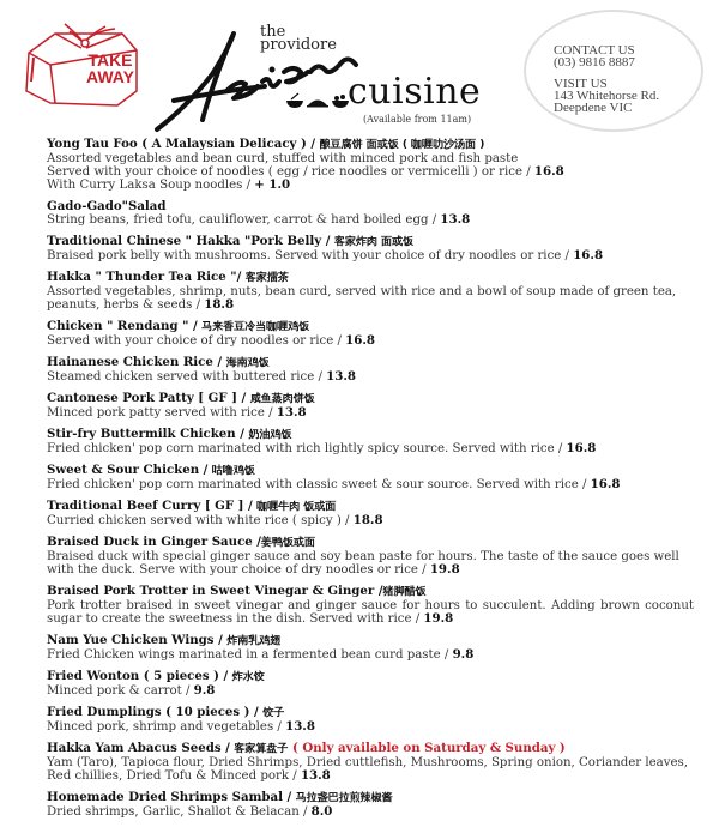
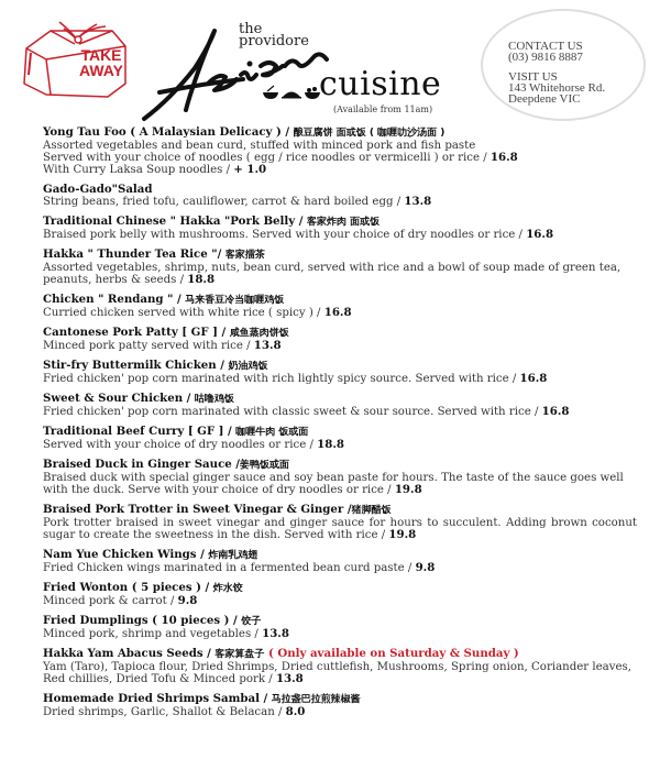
  TAKE
  AWAY
  the
  providore
  cuisine
  (Available from 11am)
  CONTACT US
  (03) 9816 8887
  VISIT US
  143 Whitehorse Rd.
  Deepdene VIC
  Yong Tau Foo ( A Malaysian Delicacy ) / 酿豆腐饼 面或饭 ( 咖喱叻沙汤面 )
  Assorted vegetables and bean curd, stuffed with minced pork and fish paste
  Served with your choice of noodles ( egg / rice noodles or vermicelli ) or rice / 16.8
  With Curry Laksa Soup noodles / + 1.0
  Gado-Gado"Salad
  String beans, fried tofu, cauliflower, carrot & hard boiled egg / 13.8
  Traditional Chinese " Hakka "Pork Belly / 客家炸肉 面或饭
  Braised pork belly with mushrooms. Served with your choice of dry noodles or rice / 16.8
  Hakka " Thunder Tea Rice "/ 客家擂茶
  Assorted vegetables, shrimp, nuts, bean curd, served with rice and a bowl of soup made of green tea, peanuts, herbs & seeds / 18.8
  Chicken " Rendang " / 马来香豆冷当咖喱鸡饭
- Served with your choice of dry noodles or rice / 16.8
+ Curried chicken served with white rice ( spicy ) / 16.8
- Hainanese Chicken Rice / 海南鸡饭
- Steamed chicken served with buttered rice / 13.8
  Cantonese Pork Patty [ GF ] / 咸鱼蒸肉饼饭
  Minced pork patty served with rice / 13.8
  Stir-fry Buttermilk Chicken / 奶油鸡饭
  Fried chicken' pop corn marinated with rich lightly spicy source. Served with rice / 16.8
  Sweet & Sour Chicken / 咕噜鸡饭
  Fried chicken' pop corn marinated with classic sweet & sour source. Served with rice / 16.8
  Traditional Beef Curry [ GF ] / 咖喱牛肉 饭或面
- Curried chicken served with white rice ( spicy ) / 18.8
+ Served with your choice of dry noodles or rice / 18.8
  Braised Duck in Ginger Sauce /姜鸭饭或面
  Braised duck with special ginger sauce and soy bean paste for hours. The taste of the sauce goes well with the duck. Serve with your choice of dry noodles or rice / 19.8
  Braised Pork Trotter in Sweet Vinegar & Ginger /猪脚醋饭
  Pork trotter braised in sweet vinegar and ginger sauce for hours to succulent. Adding brown coconut sugar to create the sweetness in the dish. Served with rice / 19.8
  Nam Yue Chicken Wings / 炸南乳鸡翅
  Fried Chicken wings marinated in a fermented bean curd paste / 9.8
  Fried Wonton ( 5 pieces ) / 炸水饺
  Minced pork & carrot / 9.8
  Fried Dumplings ( 10 pieces ) / 饺子
  Minced pork, shrimp and vegetables / 13.8
  Hakka Yam Abacus Seeds / 客家算盘子 ( Only available on Saturday & Sunday )
  Yam (Taro), Tapioca flour, Dried Shrimps, Dried cuttlefish, Mushrooms, Spring onion, Coriander leaves, Red chillies, Dried Tofu & Minced pork / 13.8
  Homemade Dried Shrimps Sambal / 马拉盏巴拉煎辣椒酱
  Dried shrimps, Garlic, Shallot & Belacan / 8.0
